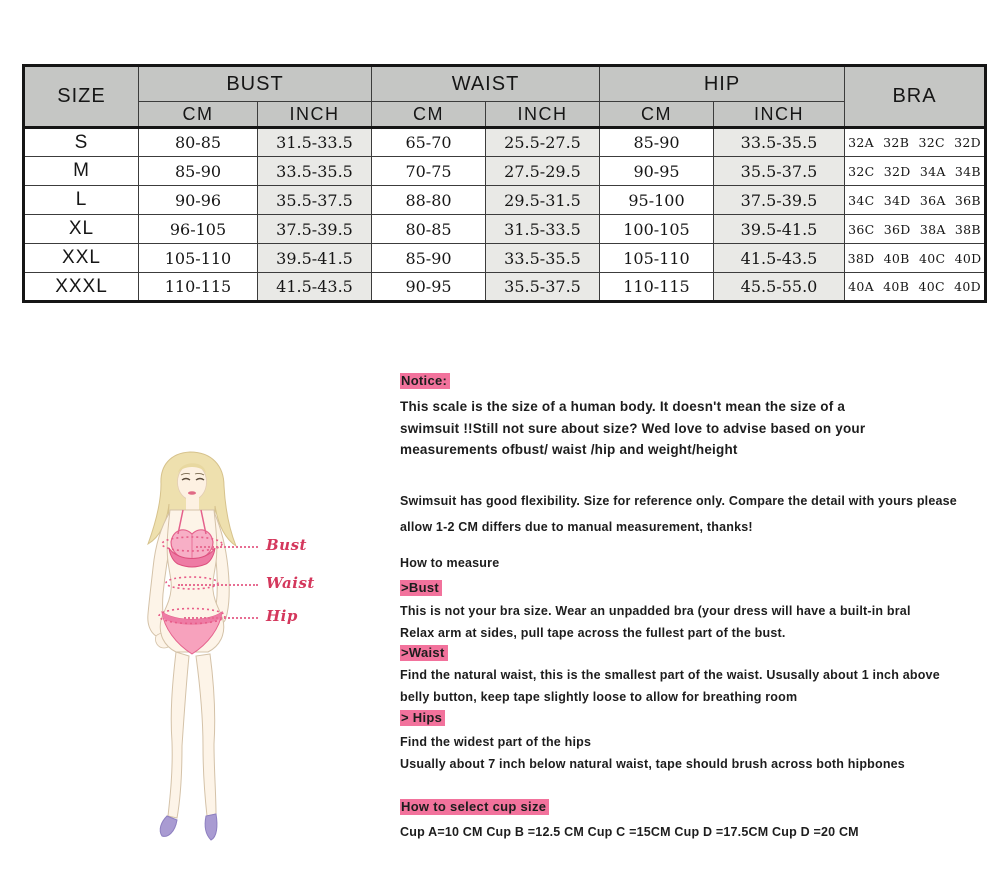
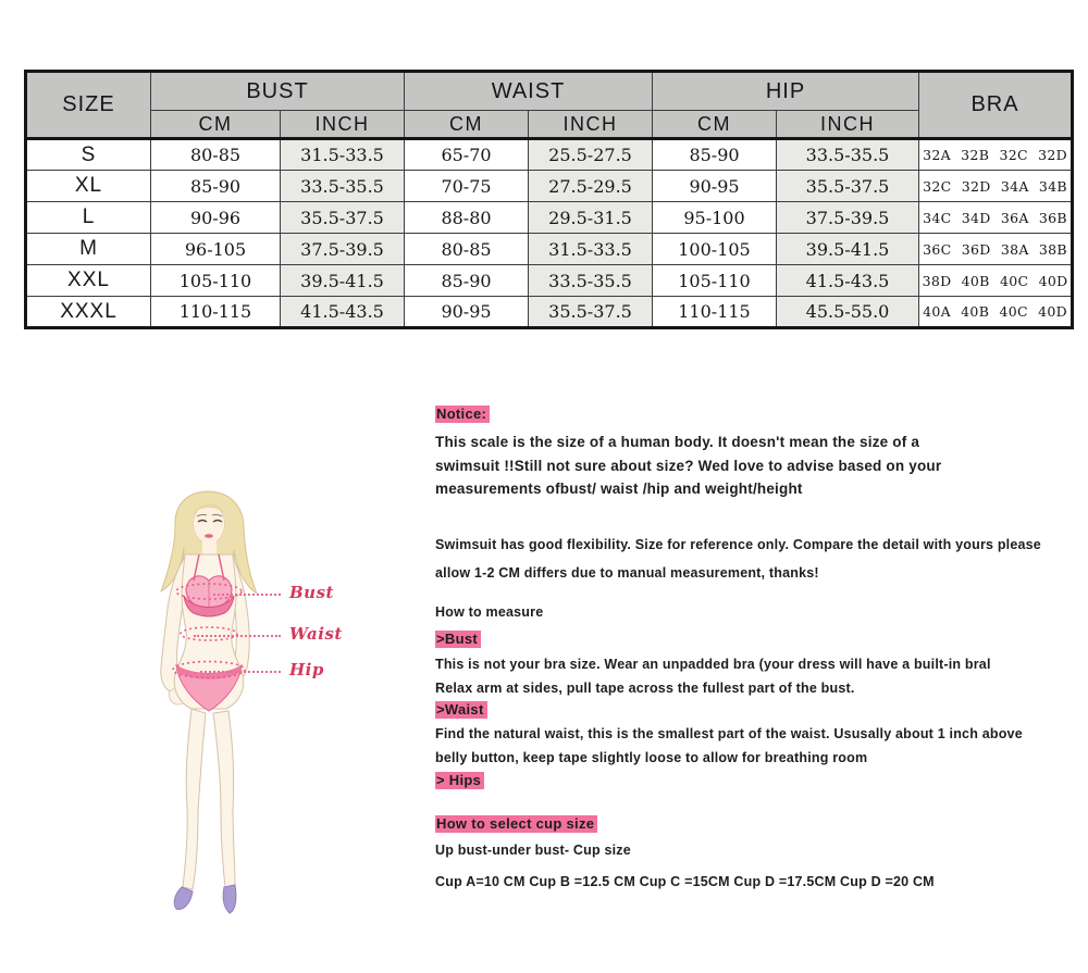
  SIZE	BUST	WAIST	HIP	BRA
  CM	INCH	CM	INCH	CM	INCH
  S	80-85	31.5-33.5	65-70	25.5-27.5	85-90	33.5-35.5	32A 32B 32C 32D
- M	85-90	33.5-35.5	70-75	27.5-29.5	90-95	35.5-37.5	32C 32D 34A 34B
+ XL	85-90	33.5-35.5	70-75	27.5-29.5	90-95	35.5-37.5	32C 32D 34A 34B
  L	90-96	35.5-37.5	88-80	29.5-31.5	95-100	37.5-39.5	34C 34D 36A 36B
- XL	96-105	37.5-39.5	80-85	31.5-33.5	100-105	39.5-41.5	36C 36D 38A 38B
+ M	96-105	37.5-39.5	80-85	31.5-33.5	100-105	39.5-41.5	36C 36D 38A 38B
  XXL	105-110	39.5-41.5	85-90	33.5-35.5	105-110	41.5-43.5	38D 40B 40C 40D
  XXXL	110-115	41.5-43.5	90-95	35.5-37.5	110-115	45.5-55.0	40A 40B 40C 40D
  Bust
  Waist
  Hip
  Notice:
  This scale is the size of a human body. It doesn't mean the size of a
  swimsuit !!Still not sure about size? Wed love to advise based on your
  measurements ofbust/ waist /hip and weight/height
  Swimsuit has good flexibility. Size for reference only. Compare the detail with yours please
  allow 1-2 CM differs due to manual measurement, thanks!
  How to measure
  >Bust
  This is not your bra size. Wear an unpadded bra (your dress will have a built-in bral
  Relax arm at sides, pull tape across the fullest part of the bust.
  >Waist
  Find the natural waist, this is the smallest part of the waist. Ususally about 1 inch above
  belly button, keep tape slightly loose to allow for breathing room
  > Hips
- Find the widest part of the hips
- Usually about 7 inch below natural waist, tape should brush across both hipbones
  How to select cup size
+ Up bust-under bust- Cup size
  Cup A=10 CM Cup B =12.5 CM Cup C =15CM Cup D =17.5CM Cup D =20 CM
